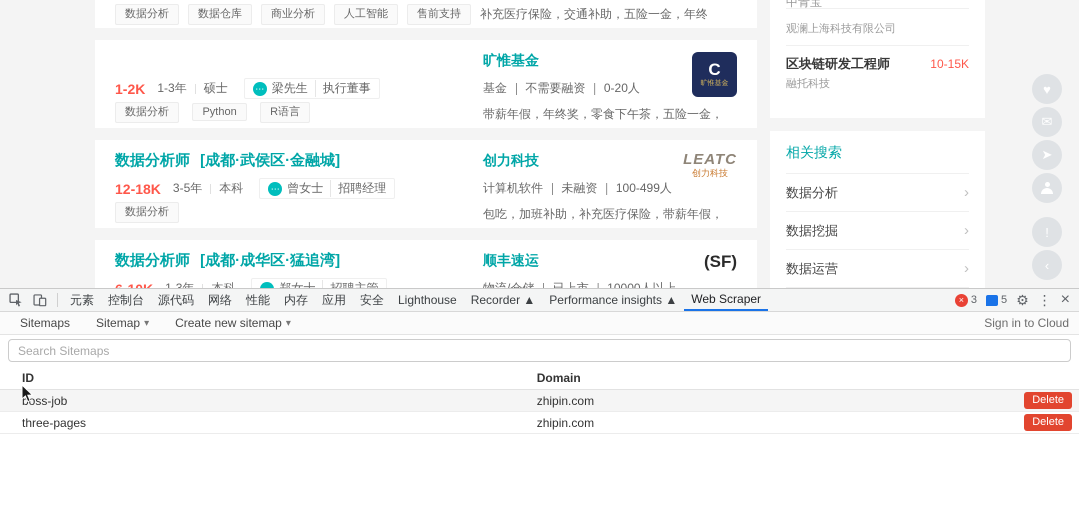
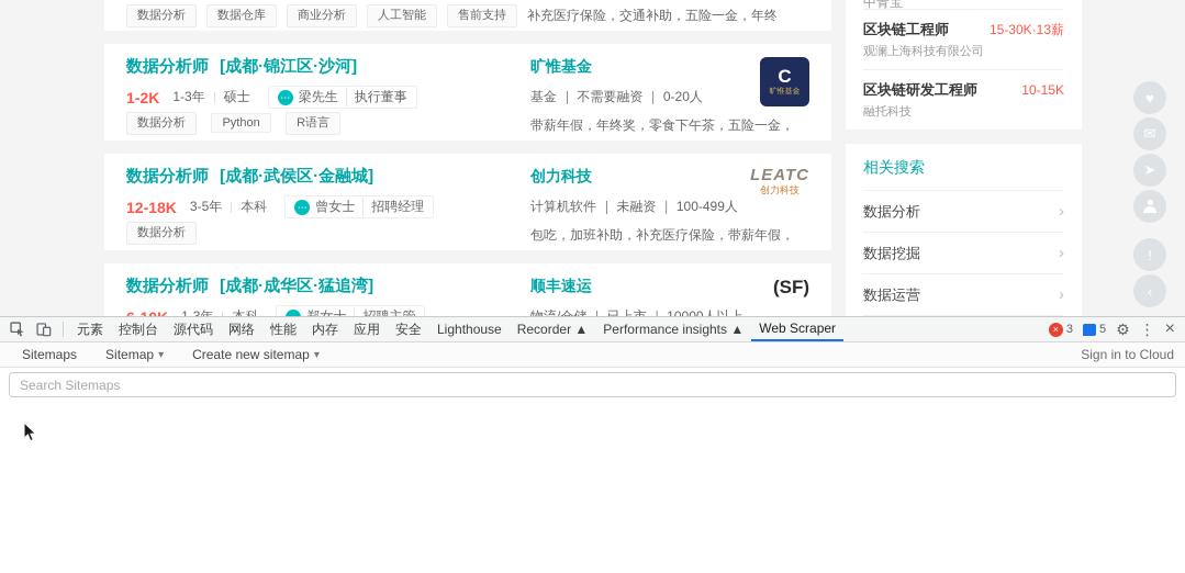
  数据分析
  数据仓库
  商业分析
  人工智能
  售前支持
+ 数据分析师 [成都·锦江区·沙河]
  1-2K
  1-3年
  硕士
  ⋯
  梁先生
  执行董事
  数据分析 Python R语言
  旷惟基金
  基金 ｜ 不需要融资 ｜ 0-20人
  带薪年假，年终奖，零食下午茶，五险一金，
  C
  数据分析师 [成都·武侯区·金融城]
  12-18K
  3-5年
  本科
  ⋯
  曾女士
  招聘经理
  数据分析
  创力科技
  计算机软件 ｜ 未融资 ｜ 100-499人
  包吃，加班补助，补充医疗保险，带薪年假，
  LEATC
  创力科技
  数据分析师 [成都·成华区·猛追湾]
  顺丰速运
  (SF)
  中青宝
+ 区块链工程师
+ 15-30K·13薪
  观澜上海科技有限公司
  区块链研发工程师
  10-15K
  融托科技
  相关搜索
  数据分析
  ›
  数据挖掘
  ›
  数据运营
  ›
  ♥
  ✉
  ➤
  ‹
  元素
  控制台
  源代码
  网络
  性能
  内存
  应用
  安全
  Lighthouse
  Recorder ▲
  Performance insights ▲
  Web Scraper
  ×
  3
  5
  ⚙
  ⋮
  ×
  Sitemaps
  Sitemap
  ▾
  Create new sitemap
  ▾
  Sign in to Cloud
  Search Sitemaps
- ID	Domain
- boss-job	zhipin.com	Delete
- three-pages	zhipin.com	Delete
